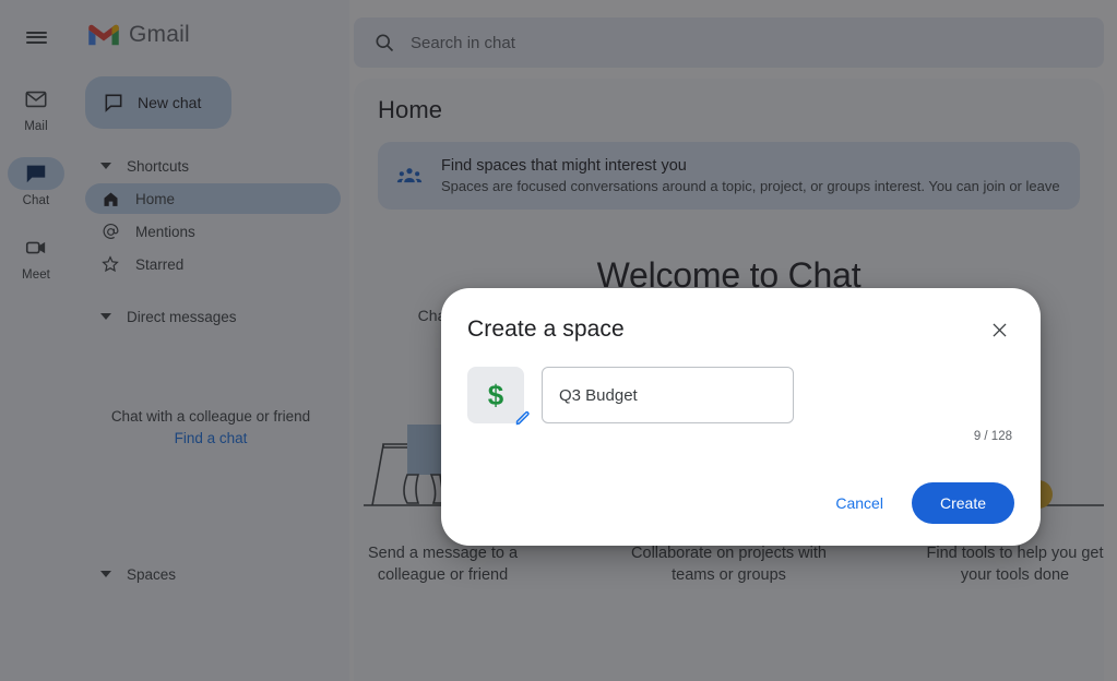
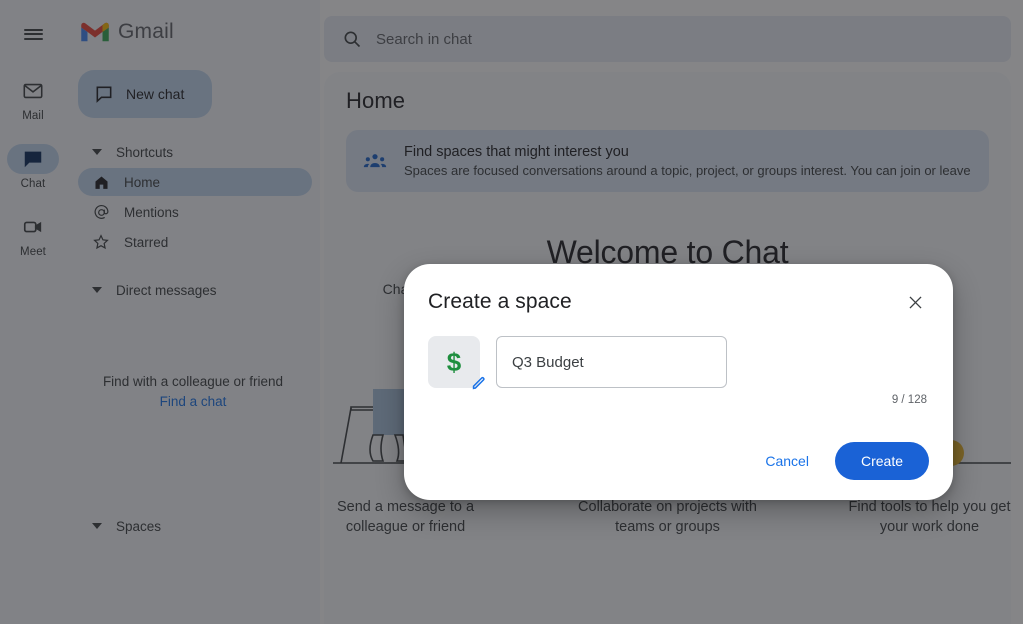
  Mail
  Chat
  Meet
  Gmail
  New chat
  Shortcuts
  Home
  Mentions
  Starred
  Direct messages
- Chat with a colleague or friend
+ Find with a colleague or friend
  Find a chat
  Spaces
  Search in chat
  Home
  Find spaces that might interest you
  Spaces are focused conversations around a topic, project, or groups interest. You can join or leave
  Welcome to Chat
  Send a message to a colleague or friend
  Collaborate on projects with teams or groups
- Find tools to help you get your tools done
+ Find tools to help you get your work done
  Create a space
  $
  Q3 Budget
  9 / 128
  Cancel
  Create
